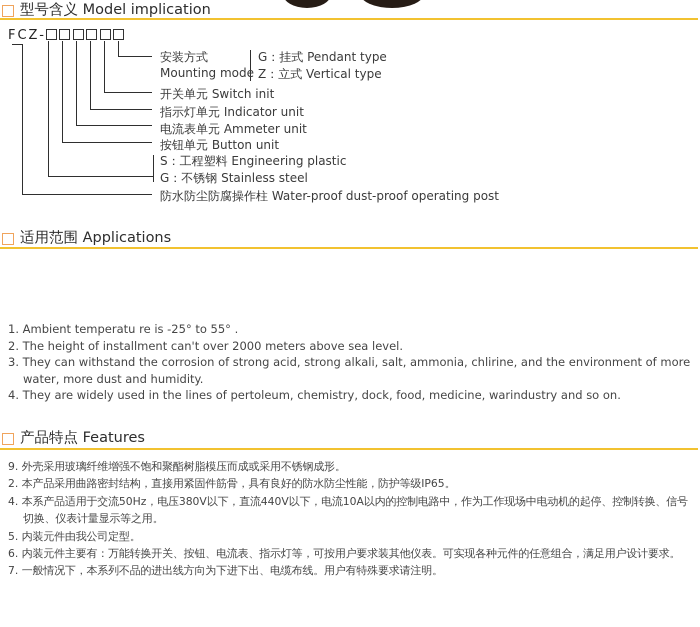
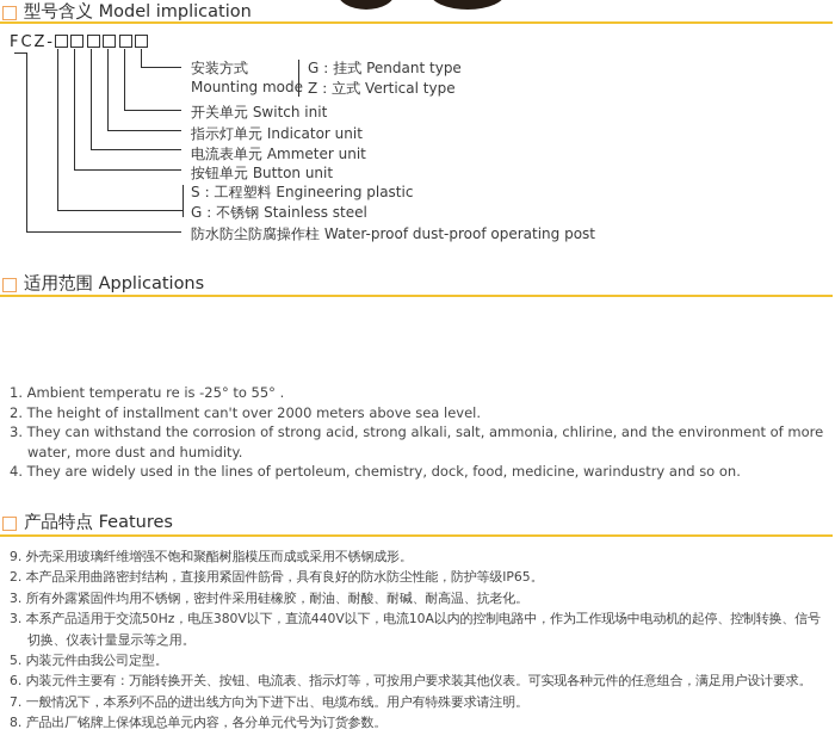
  型号含义 Model implication
  FCZ-
  安装方式
  Mounting mode
  G：挂式 Pendant type
  Z：立式 Vertical type
  开关单元 Switch init
  指示灯单元 Indicator unit
  电流表单元 Ammeter unit
  按钮单元 Button unit
  S：工程塑料 Engineering plastic
  G：不锈钢 Stainless steel
  防水防尘防腐操作柱 Water-proof dust-proof operating post
  适用范围 Applications
  1. Ambient temperatu re is -25° to 55° .
  2. The height of installment can't over 2000 meters above sea level.
  3. They can withstand the corrosion of strong acid, strong alkali, salt, ammonia, chlirine, and the environment of more water, more dust and humidity.
  4. They are widely used in the lines of pertoleum, chemistry, dock, food, medicine, warindustry and so on.
  产品特点 Features
  9. 外壳采用玻璃纤维增强不饱和聚酯树脂模压而成或采用不锈钢成形。
  2. 本产品采用曲路密封结构，直接用紧固件筋骨，具有良好的防水防尘性能，防护等级IP65。
+ 3. 所有外露紧固件均用不锈钢，密封件采用硅橡胶，耐油、耐酸、耐碱、耐高温、抗老化。
- 4. 本系产品适用于交流50Hz，电压380V以下，直流440V以下，电流10A以内的控制电路中，作为工作现场中电动机的起停、控制转换、信号切换、仪表计量显示等之用。
+ 3. 本系产品适用于交流50Hz，电压380V以下，直流440V以下，电流10A以内的控制电路中，作为工作现场中电动机的起停、控制转换、信号切换、仪表计量显示等之用。
  5. 内装元件由我公司定型。
  6. 内装元件主要有：万能转换开关、按钮、电流表、指示灯等，可按用户要求装其他仪表。可实现各种元件的任意组合，满足用户设计要求。
  7. 一般情况下，本系列不品的进出线方向为下进下出、电缆布线。用户有特殊要求请注明。
+ 8. 产品出厂铭牌上保体现总单元内容，各分单元代号为订货参数。
